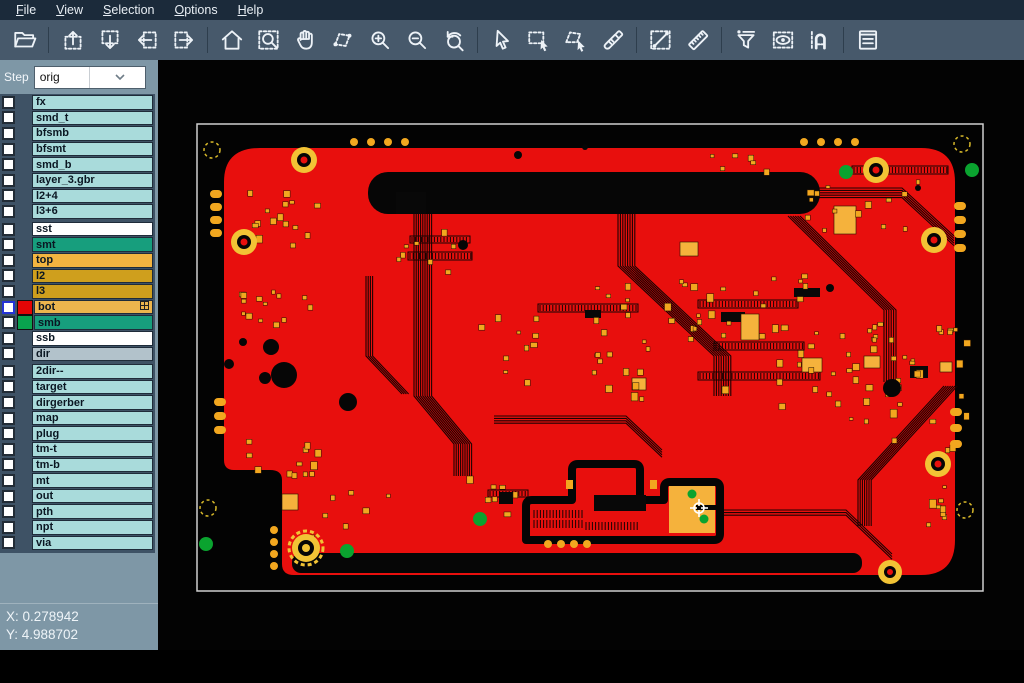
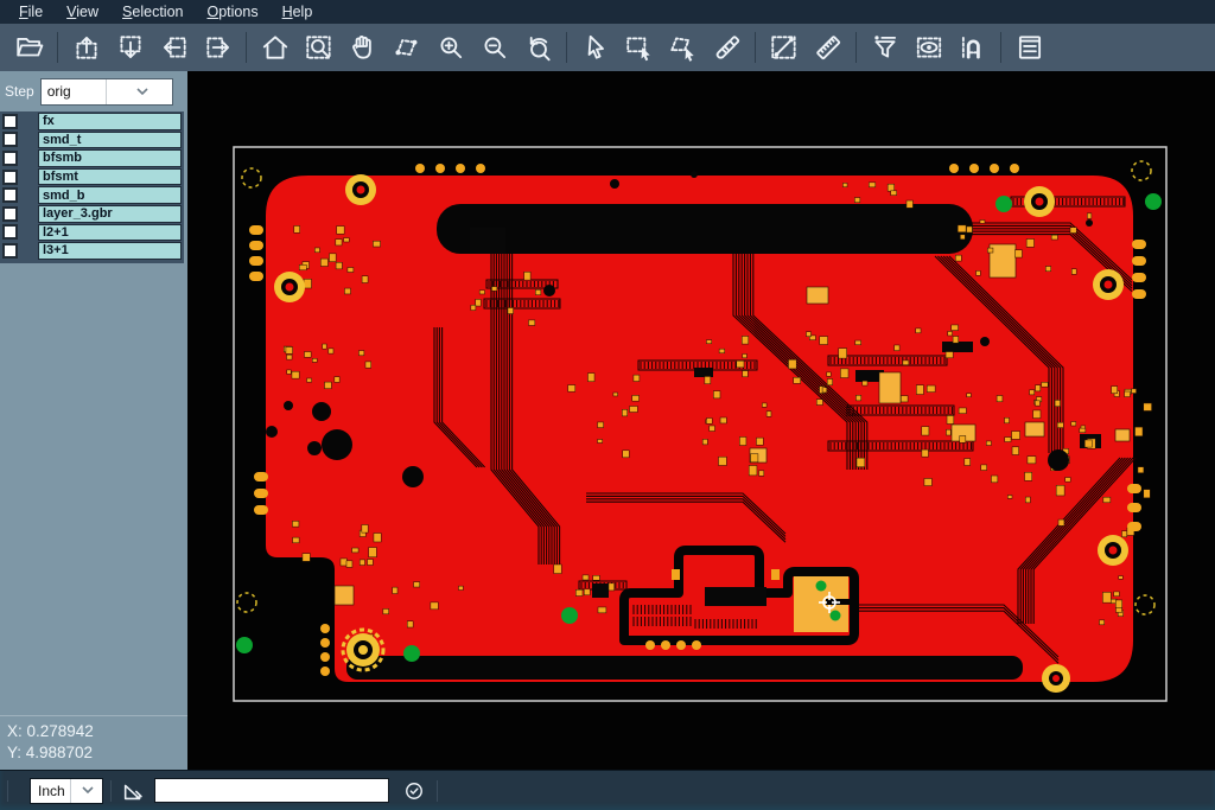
  File
  View
  Selection
  Options
  Help
  Step
  orig
  fx
  smd_t
  bfsmb
  bfsmt
  smd_b
  layer_3.gbr
- l2+4
+ l2+1
- l3+6
+ l3+1
- sst
- smt
- top
- l2
- l3
- bot
- smb
- ssb
- dir
- 2dir--
- target
- dirgerber
- map
- plug
- tm-t
- tm-b
- mt
- out
- pth
- npt
- via
  X: 0.278942
  Y: 4.988702
+ Inch
